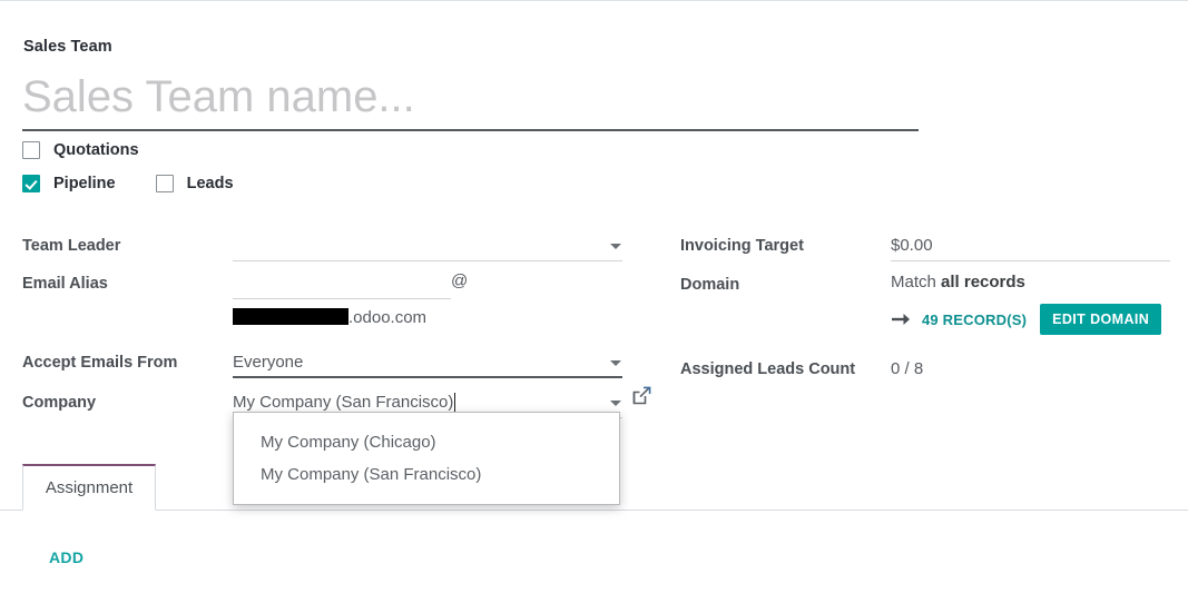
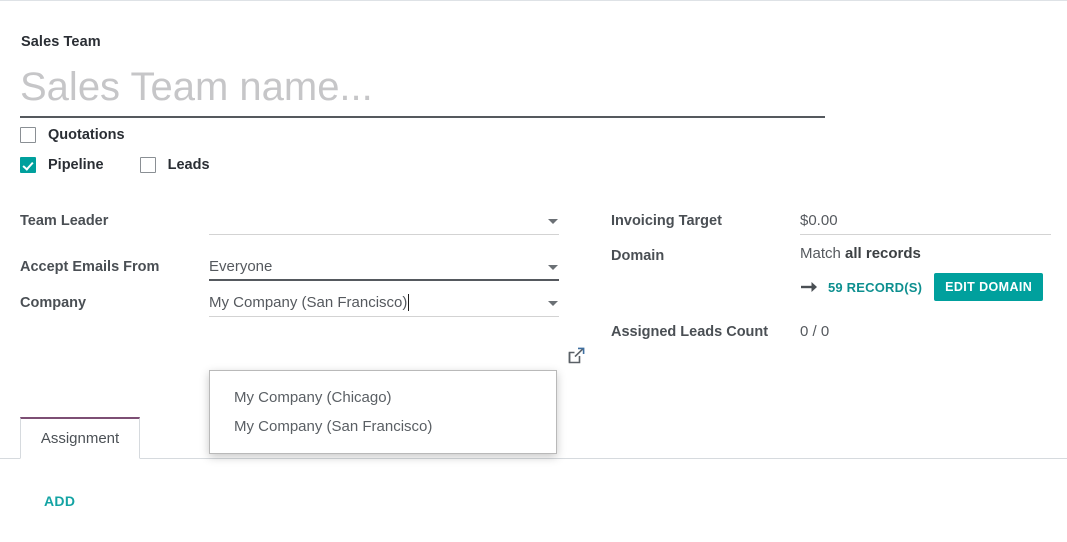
  Sales Team
  Sales Team name...
  Quotations
  Pipeline
  Leads
  Team Leader
- Email Alias
- @
- .odoo.com
  Accept Emails From
  Everyone
  Company
  My Company (San Francisco)
  Invoicing Target
  $0.00
  Domain
  Match all records
- 49 RECORD(S)
+ 59 RECORD(S)
  EDIT DOMAIN
  Assigned Leads Count
- 0 / 8
+ 0 / 0
  Assignment
  ADD
  My Company (Chicago)
  My Company (San Francisco)
